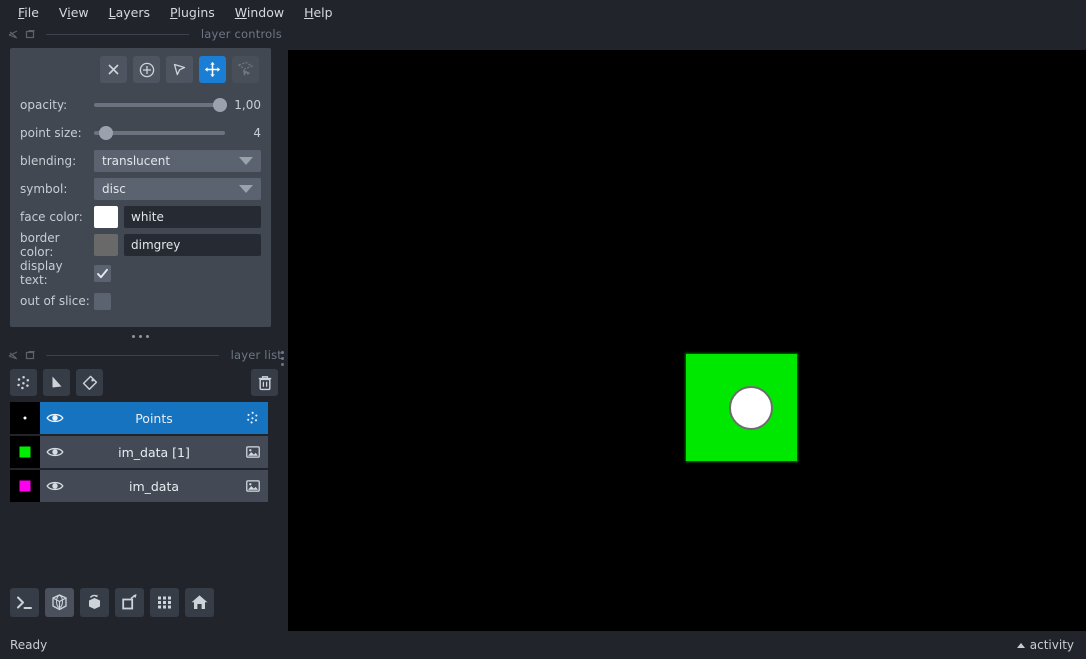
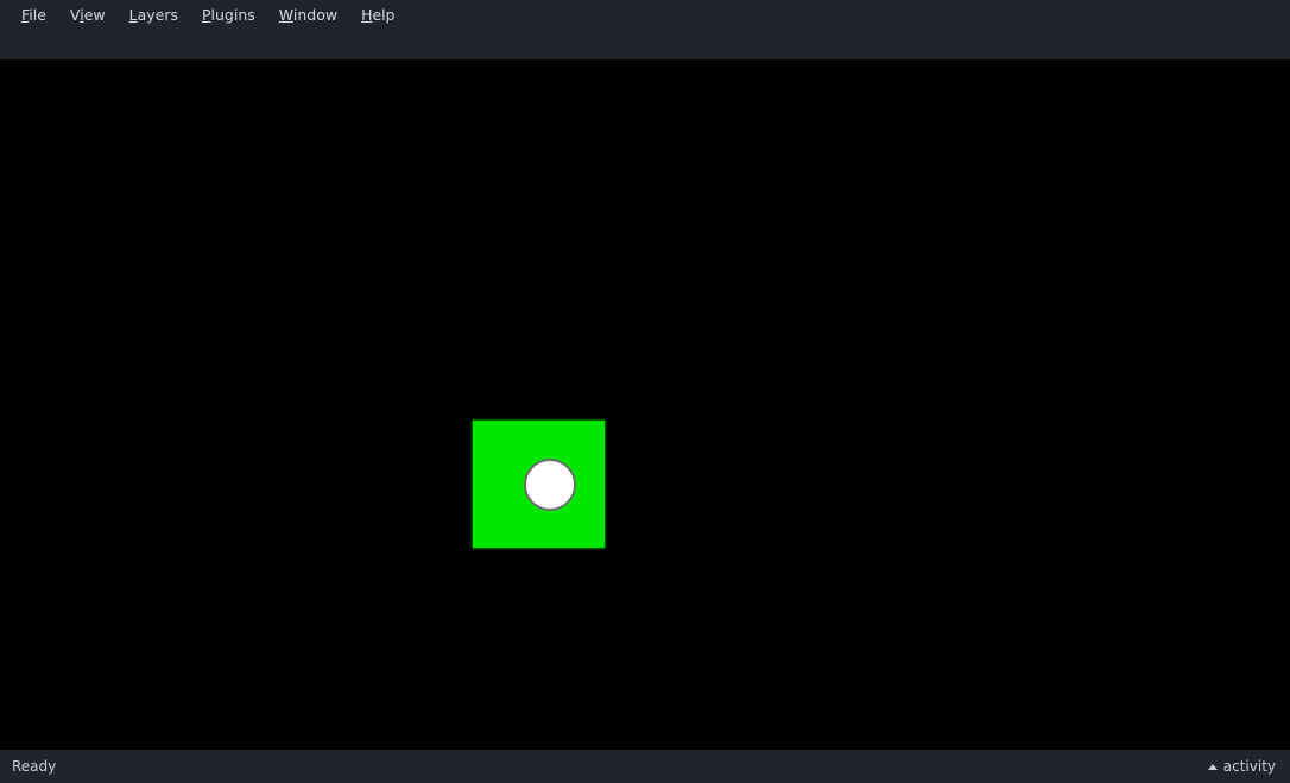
  File
  View
  Layers
  Plugins
  Window
  Help
- layer controls
- opacity:
- 1,00
- point size:
- 4
- blending:
- translucent
- symbol:
- disc
- face color:
- white
- border color:
- dimgrey
- display text:
- out of slice:
- layer list
- Points
- im_data [1]
- im_data
  Ready
  activity
